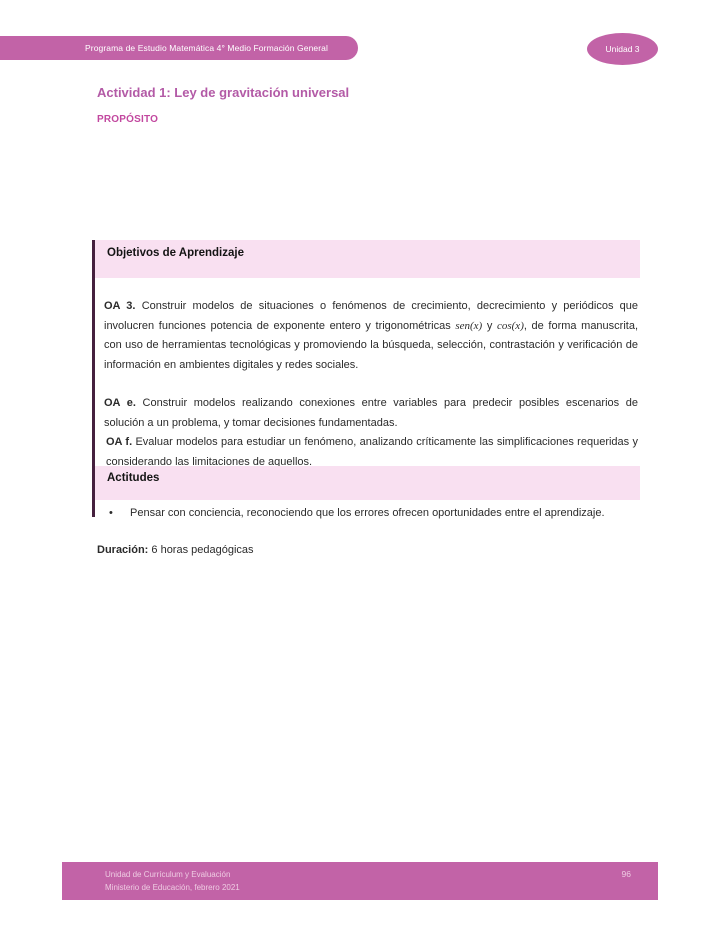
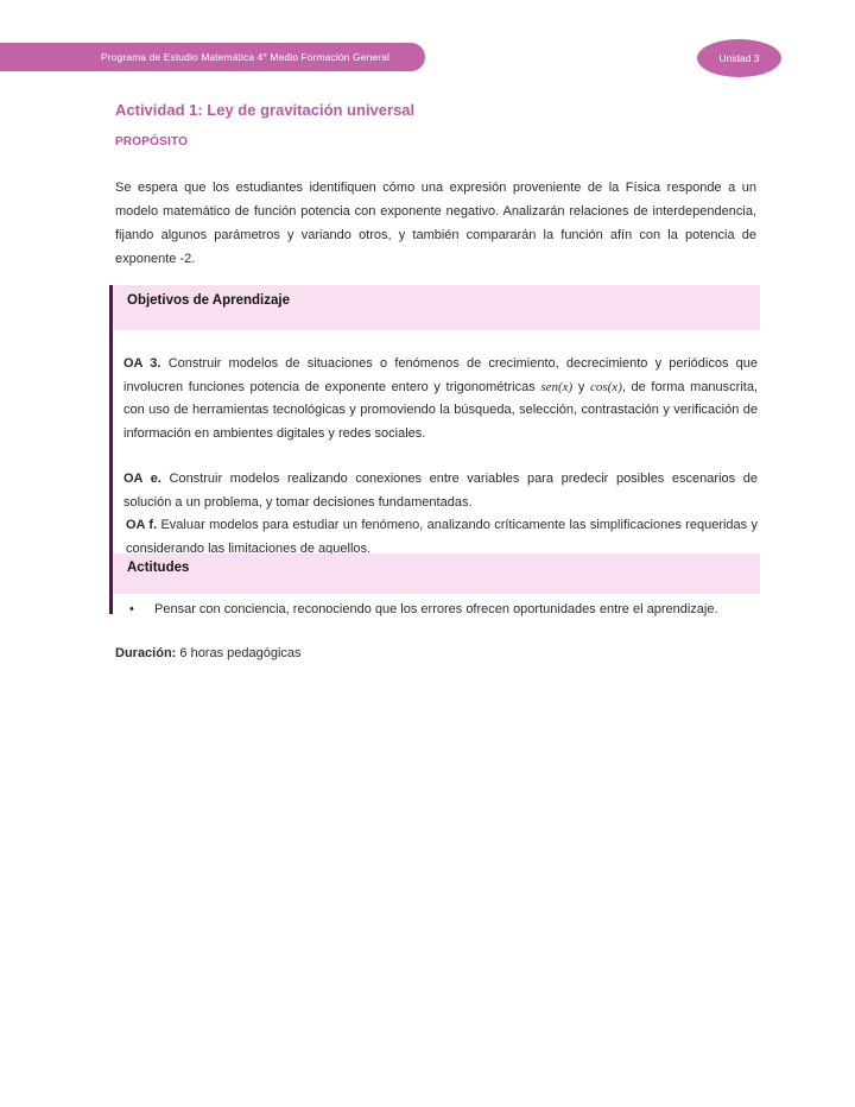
  Programa de Estudio Matemática 4° Medio Formación General
  Unidad 3
  Actividad 1: Ley de gravitación universal
  PROPÓSITO
+ Se espera que los estudiantes identifiquen cómo una expresión proveniente de la Física responde a un modelo matemático de función potencia con exponente negativo. Analizarán relaciones de interdependencia, fijando algunos parámetros y variando otros, y también compararán la función afín con la potencia de exponente -2.
  Objetivos de Aprendizaje
  OA 3. Construir modelos de situaciones o fenómenos de crecimiento, decrecimiento y periódicos que involucren funciones potencia de exponente entero y trigonométricas sen(x) y cos(x), de forma manuscrita, con uso de herramientas tecnológicas y promoviendo la búsqueda, selección, contrastación y verificación de información en ambientes digitales y redes sociales.
  OA e. Construir modelos realizando conexiones entre variables para predecir posibles escenarios de solución a un problema, y tomar decisiones fundamentadas.
  OA f. Evaluar modelos para estudiar un fenómeno, analizando críticamente las simplificaciones requeridas y considerando las limitaciones de aquellos.
  Actitudes
  •
  Pensar con conciencia, reconociendo que los errores ofrecen oportunidades entre el aprendizaje.
  Duración: 6 horas pedagógicas
- Unidad de Currículum y Evaluación
- Ministerio de Educación, febrero 2021
- 96
